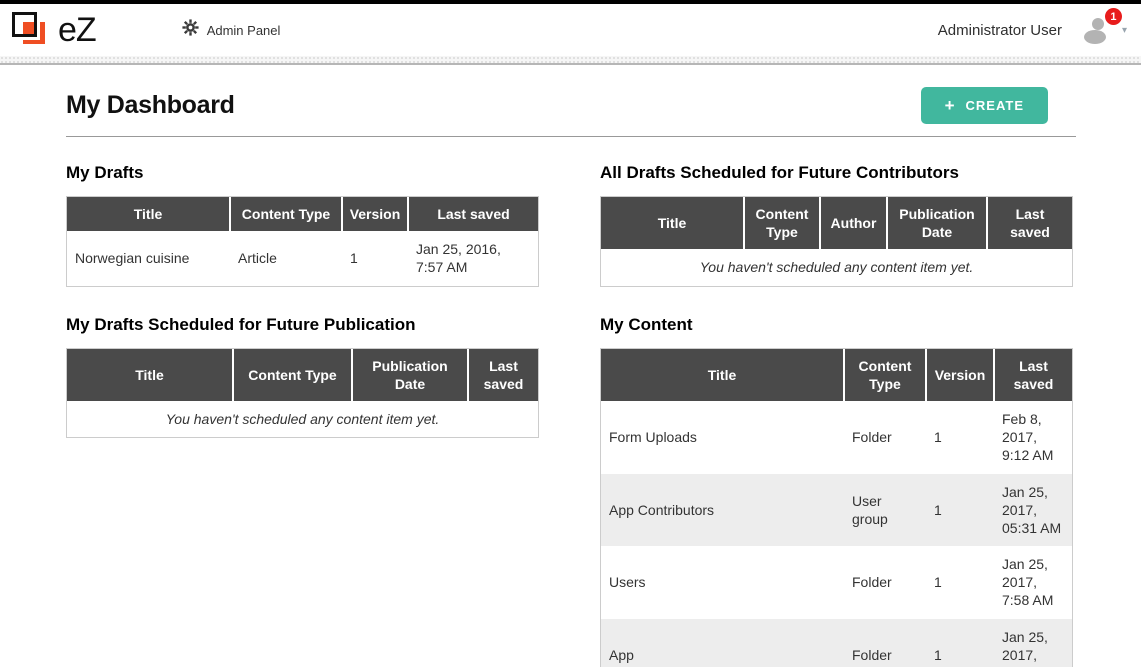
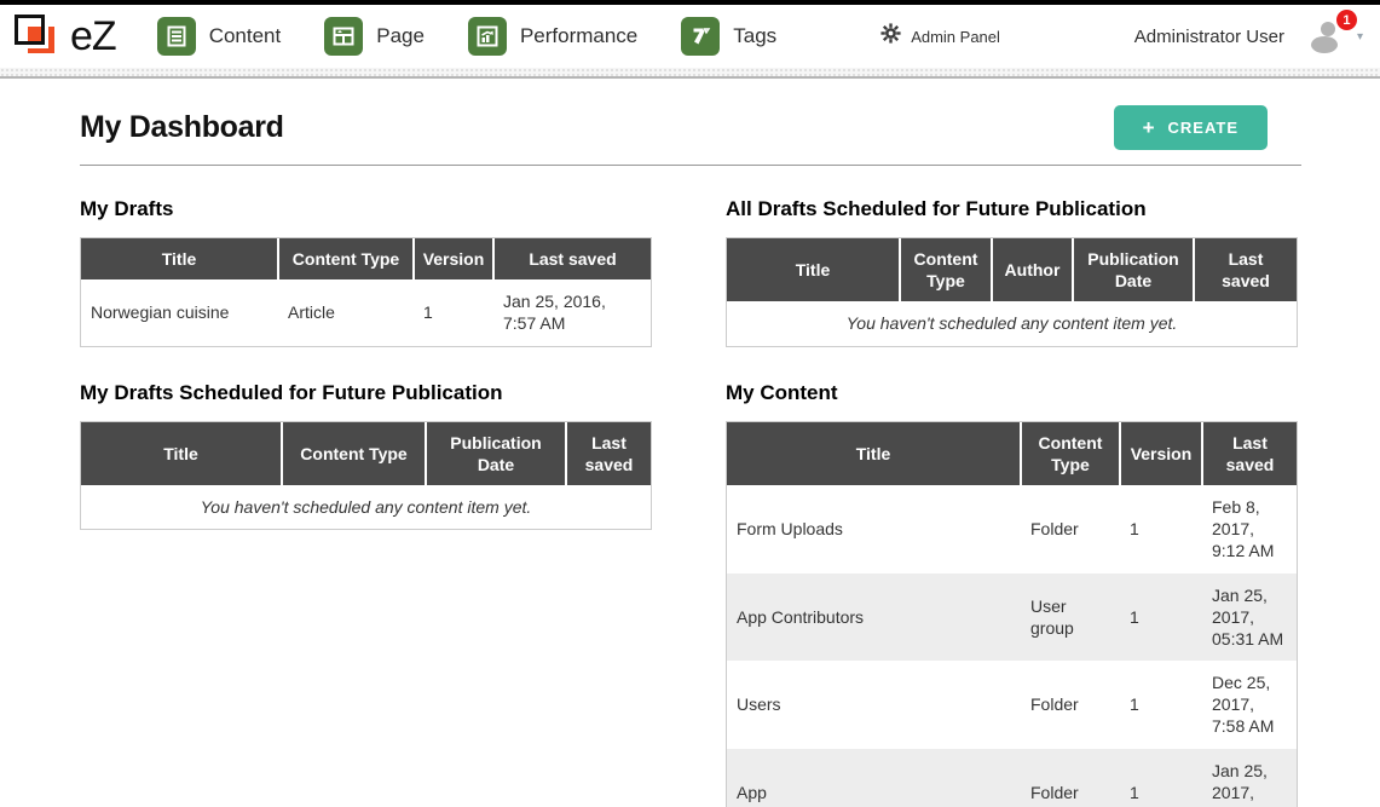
  eZ
+ Content
+ Page
+ Performance
+ Tags
  Admin Panel
  Administrator User
  1
  ▾
  My Dashboard
  +
  CREATE
  My Drafts
  Title	Content Type	Version	Last saved
  Norwegian cuisine	Article	1	Jan 25, 2016, 7:57 AM
- All Drafts Scheduled for Future Contributors
+ All Drafts Scheduled for Future Publication
  Title	Content Type	Author	Publication Date	Last saved
  You haven't scheduled any content item yet.
  My Drafts Scheduled for Future Publication
  Title	Content Type	Publication Date	Last saved
  You haven't scheduled any content item yet.
  My Content
  Title	Content Type	Version	Last saved
  Form Uploads	Folder	1	Feb 8, 2017, 9:12 AM
  App Contributors	User group	1	Jan 25, 2017, 05:31 AM
- Users	Folder	1	Jan 25, 2017, 7:58 AM
+ Users	Folder	1	Dec 25, 2017, 7:58 AM
  App	Folder	1	Jan 25, 2017,
